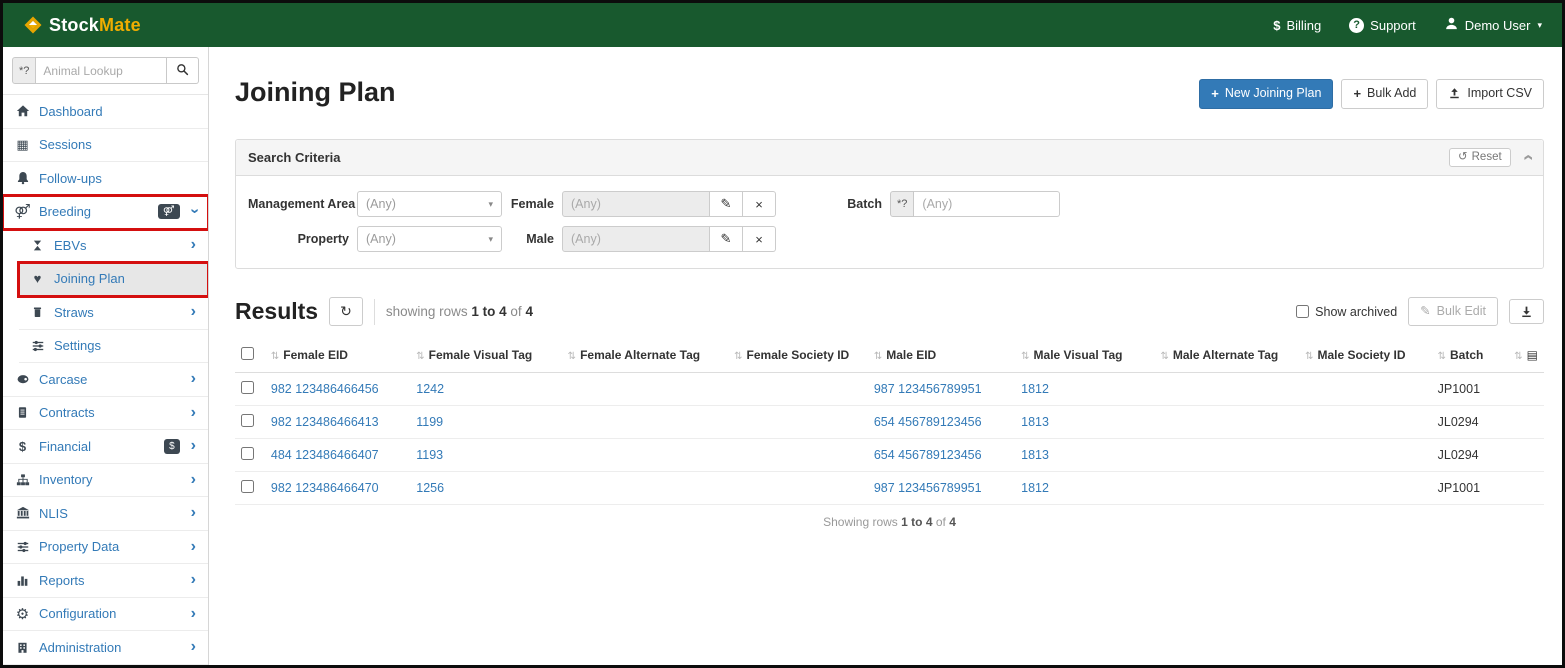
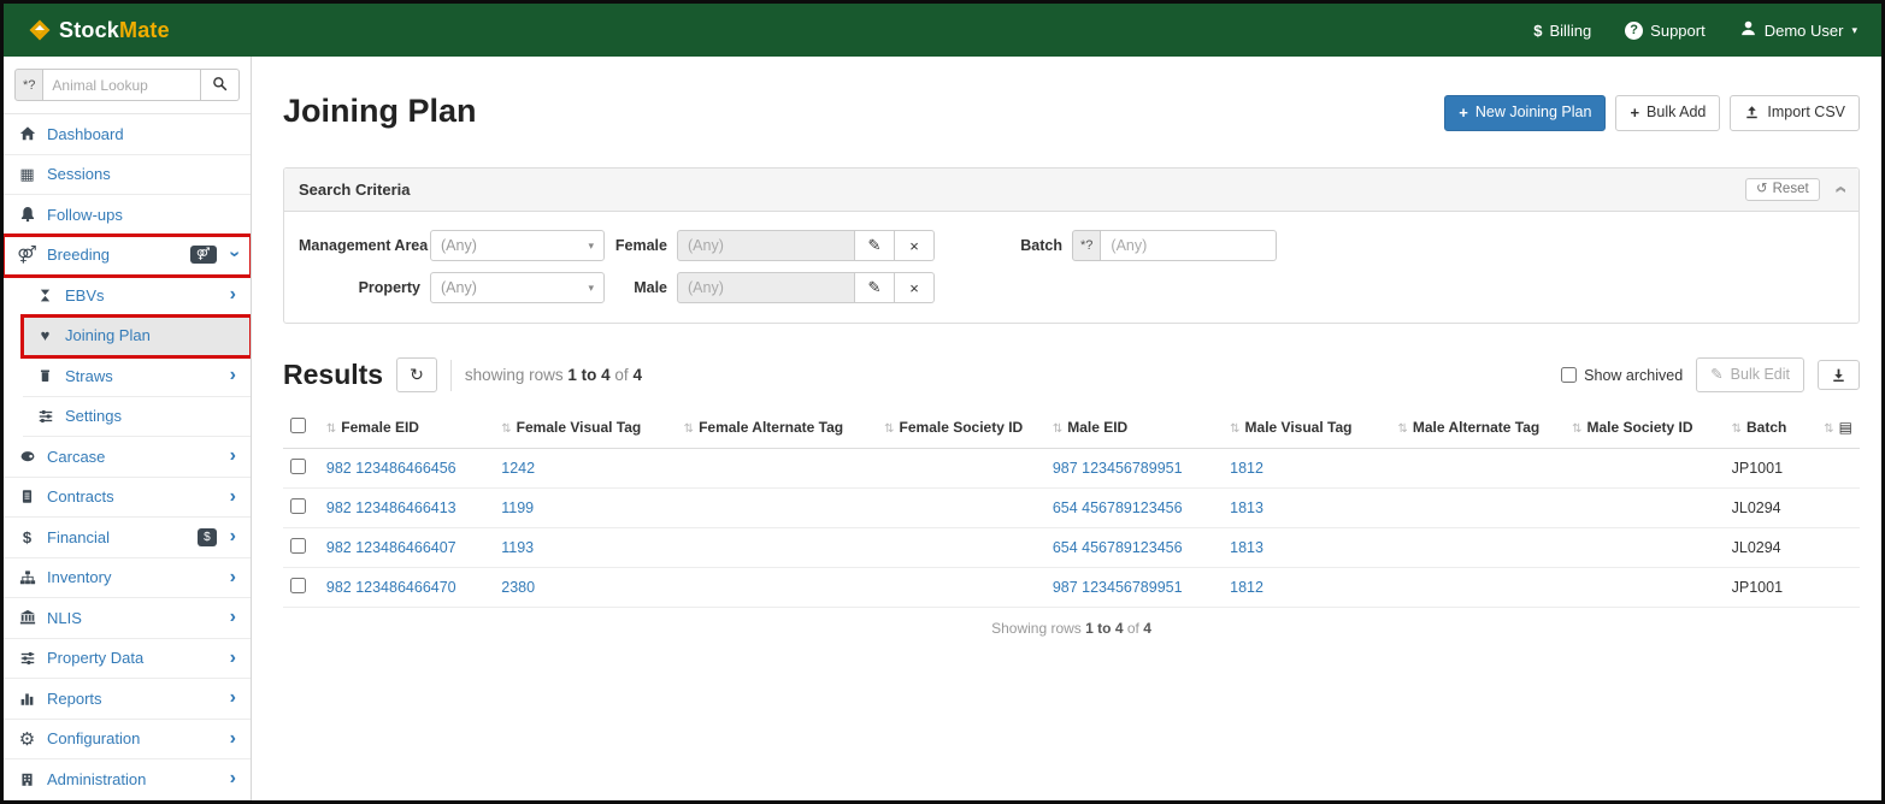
  StockMate
  $
  Billing
  ?
  Support
  Demo User
  ▾
  *?
  Animal Lookup
  Dashboard
  ▦
  Sessions
  Follow-ups
  ⚤
  Breeding
  ⚤
  EBVs
  ›
  ♥
  Joining Plan
  Straws
  ›
  Settings
  Carcase
  ›
  Contracts
  ›
  $
  Financial
  $
  ›
  Inventory
  ›
  NLIS
  ›
  Property Data
  ›
  Reports
  ›
  ⚙
  Configuration
  ›
  Administration
  ›
  Joining Plan
  +
  New Joining Plan
  +
  Bulk Add
  Import CSV
  Search Criteria
  ↺
  Reset
  Management Area
  (Any)
  ▾
  Female
  (Any)
  ✎
  ×
  Batch
  *?
  (Any)
  Property
  (Any)
  ▾
  Male
  (Any)
  ✎
  ×
  Results
  ↻
  showing rows 1 to 4 of 4
  Show archived
  ✎
  Bulk Edit
  	⇅ Female EID	⇅ Female Visual Tag	⇅ Female Alternate Tag	⇅ Female Society ID	⇅ Male EID	⇅ Male Visual Tag	⇅ Male Alternate Tag	⇅ Male Society ID	⇅ Batch	⇅ ▤
  	982 123486466456	1242			987 123456789951	1812			JP1001
  	982 123486466413	1199			654 456789123456	1813			JL0294
- 	484 123486466407	1193			654 456789123456	1813			JL0294
+ 	982 123486466407	1193			654 456789123456	1813			JL0294
- 	982 123486466470	1256			987 123456789951	1812			JP1001
+ 	982 123486466470	2380			987 123456789951	1812			JP1001
  Showing rows 1 to 4 of 4
